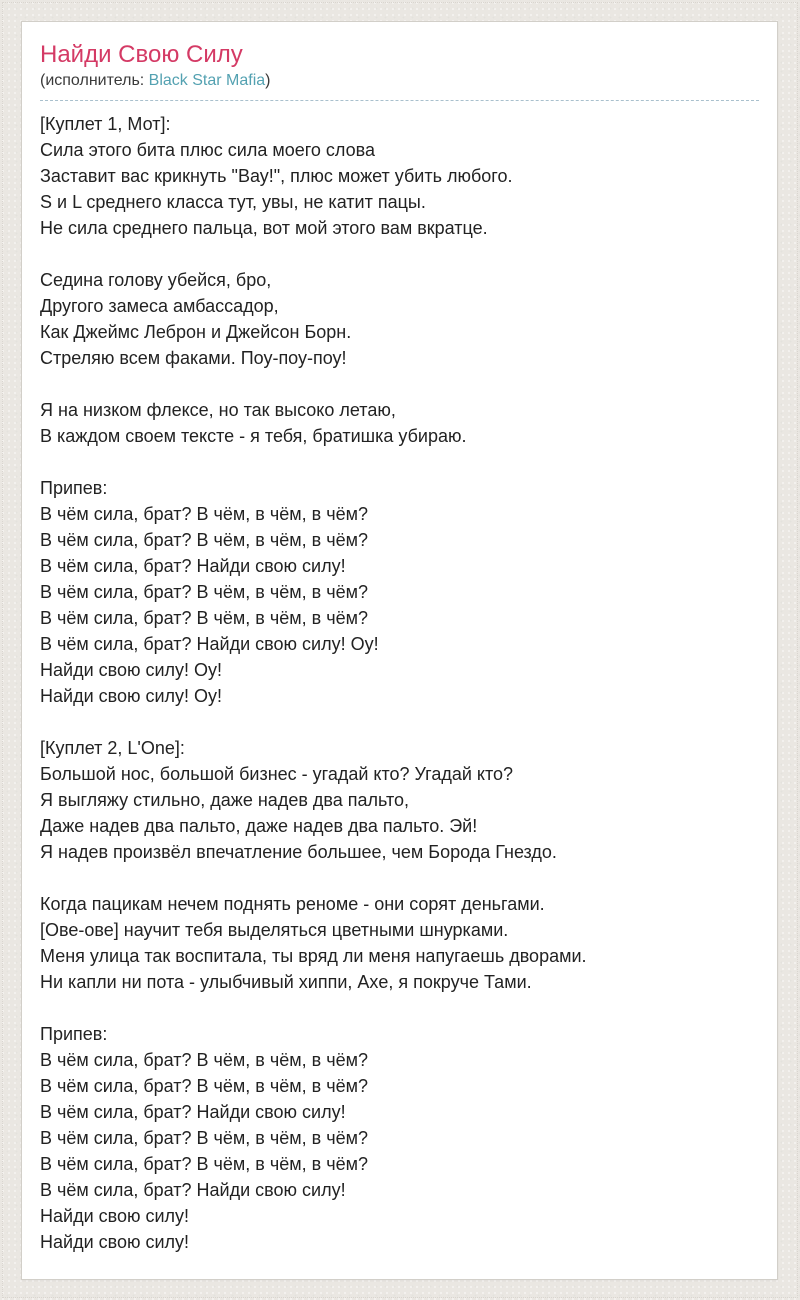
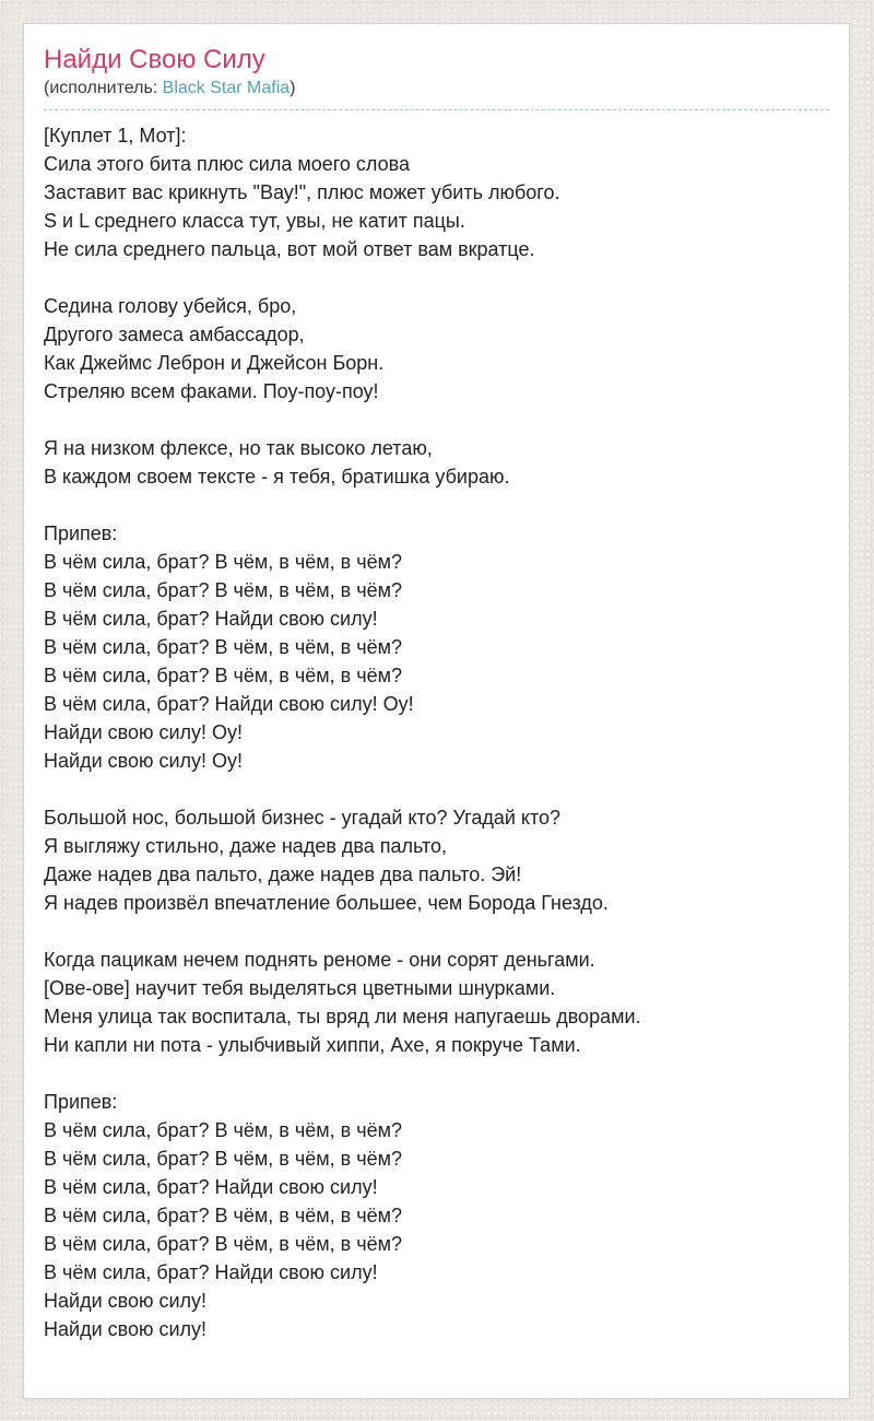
  Найди Свою Силу
  (исполнитель: Black Star Mafia)
  [Куплет 1, Мот]:
  Сила этого бита плюс сила моего слова
  Заставит вас крикнуть "Вау!", плюс может убить любого.
  S и L среднего класса тут, увы, не катит пацы.
- Не сила среднего пальца, вот мой этого вам вкратце.
+ Не сила среднего пальца, вот мой ответ вам вкратце.
  Седина голову убейся, бро,
  Другого замеса амбассадор,
  Как Джеймс Леброн и Джейсон Борн.
  Стреляю всем факами. Поу-поу-поу!
  Я на низком флексе, но так высоко летаю,
  В каждом своем тексте - я тебя, братишка убираю.
  Припев:
  В чём сила, брат? В чём, в чём, в чём?
  В чём сила, брат? В чём, в чём, в чём?
  В чём сила, брат? Найди свою силу!
  В чём сила, брат? В чём, в чём, в чём?
  В чём сила, брат? В чём, в чём, в чём?
  В чём сила, брат? Найди свою силу! Оу!
  Найди свою силу! Оу!
  Найди свою силу! Оу!
- [Куплет 2, L'One]:
  Большой нос, большой бизнес - угадай кто? Угадай кто?
  Я выгляжу стильно, даже надев два пальто,
  Даже надев два пальто, даже надев два пальто. Эй!
  Я надев произвёл впечатление большее, чем Борода Гнездо.
  Когда пацикам нечем поднять реноме - они сорят деньгами.
  [Ове-ове] научит тебя выделяться цветными шнурками.
  Меня улица так воспитала, ты вряд ли меня напугаешь дворами.
  Ни капли ни пота - улыбчивый хиппи, Axe, я покруче Тами.
  Припев:
  В чём сила, брат? В чём, в чём, в чём?
  В чём сила, брат? В чём, в чём, в чём?
  В чём сила, брат? Найди свою силу!
  В чём сила, брат? В чём, в чём, в чём?
  В чём сила, брат? В чём, в чём, в чём?
  В чём сила, брат? Найди свою силу!
  Найди свою силу!
  Найди свою силу!
